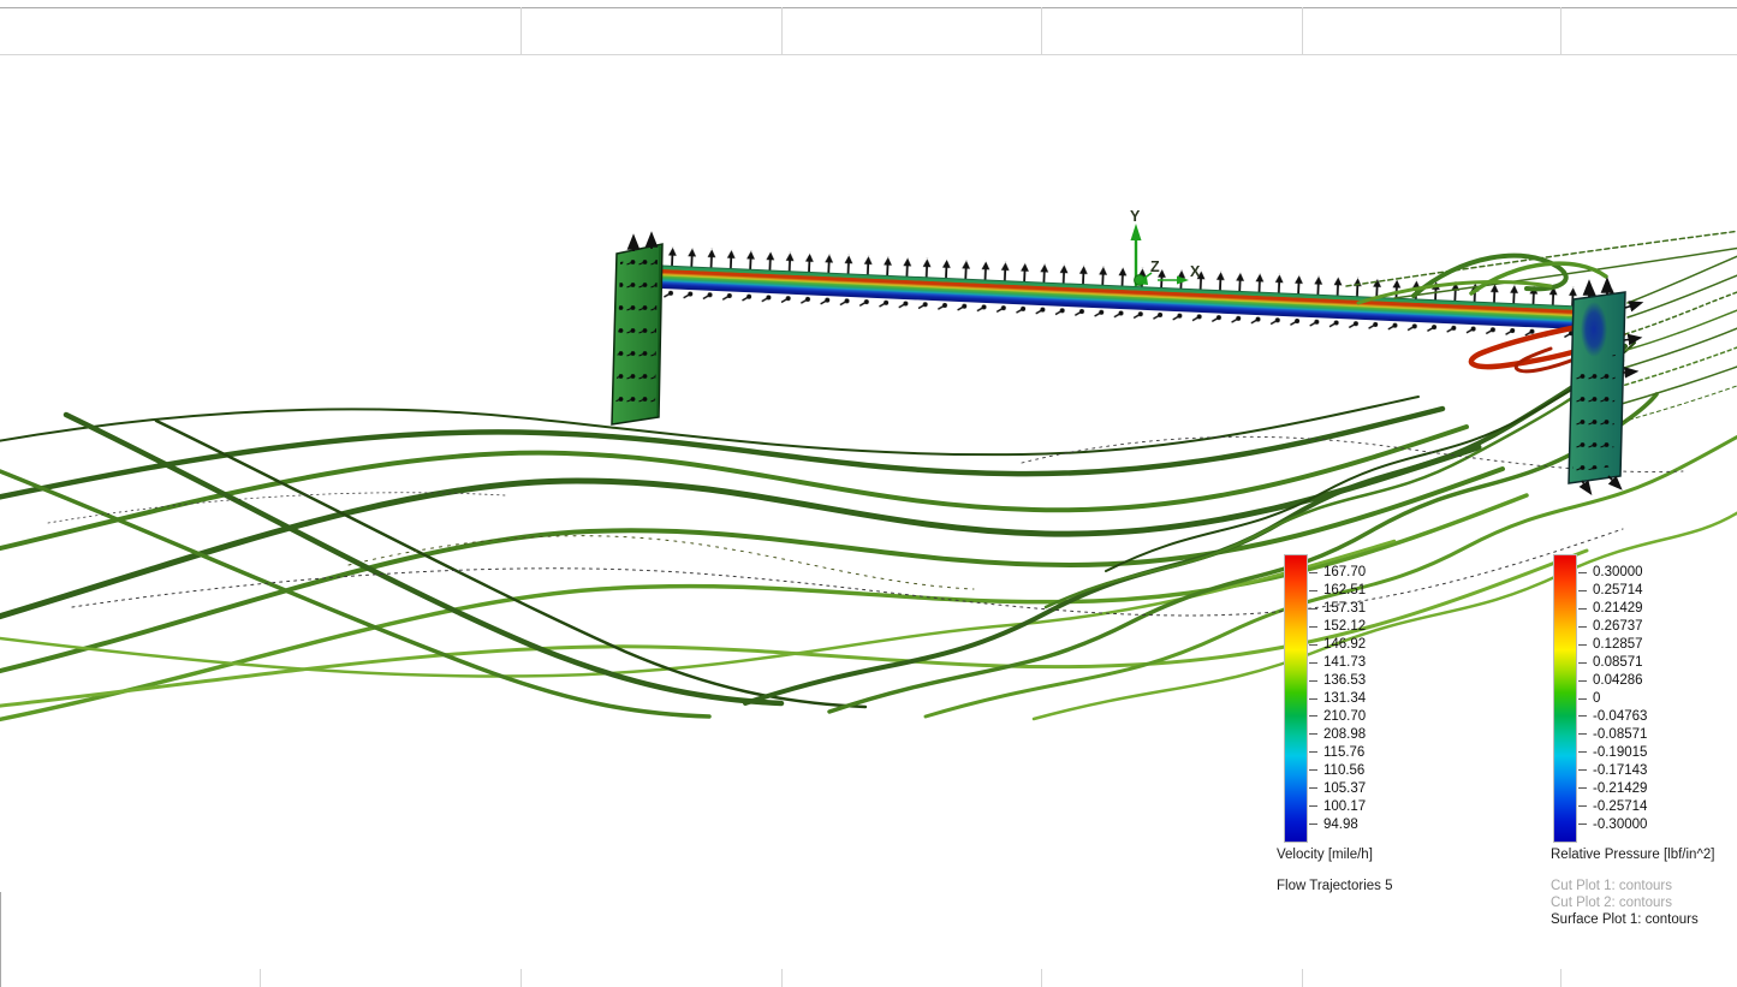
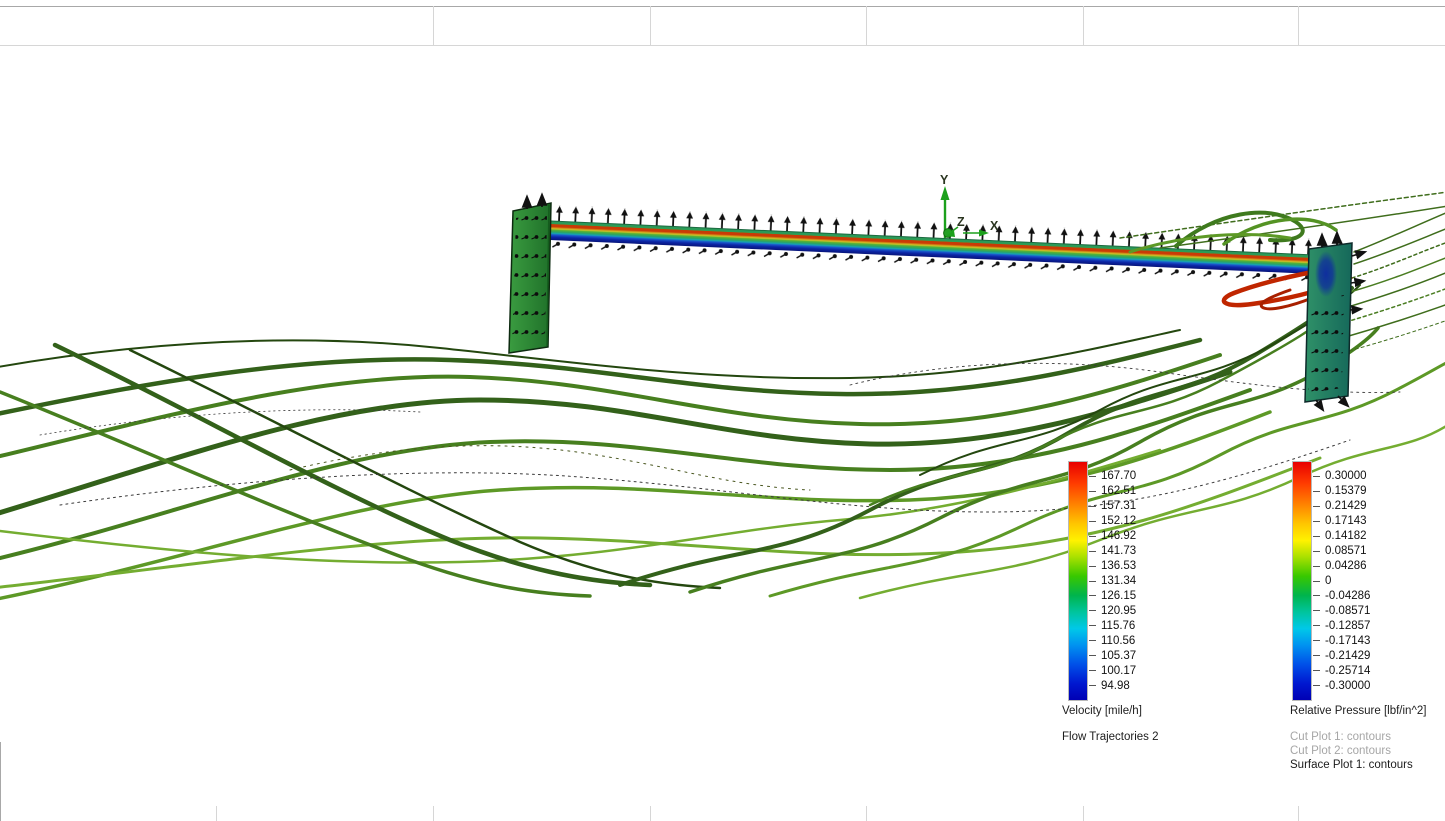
  Y
  Z
  X
  167.70
  162.51
  157.31
  152.12
  146.92
  141.73
  136.53
  131.34
- 210.70
+ 126.15
- 208.98
+ 120.95
  115.76
  110.56
  105.37
  100.17
  94.98
  Velocity [mile/h]
  0.30000
- 0.25714
+ 0.15379
  0.21429
- 0.26737
+ 0.17143
- 0.12857
+ 0.14182
  0.08571
  0.04286
  0
- -0.04763
+ -0.04286
  -0.08571
- -0.19015
+ -0.12857
  -0.17143
  -0.21429
  -0.25714
  -0.30000
  Relative Pressure [lbf/in^2]
- Flow Trajectories 5
+ Flow Trajectories 2
  Cut Plot 1: contours
  Cut Plot 2: contours
  Surface Plot 1: contours
